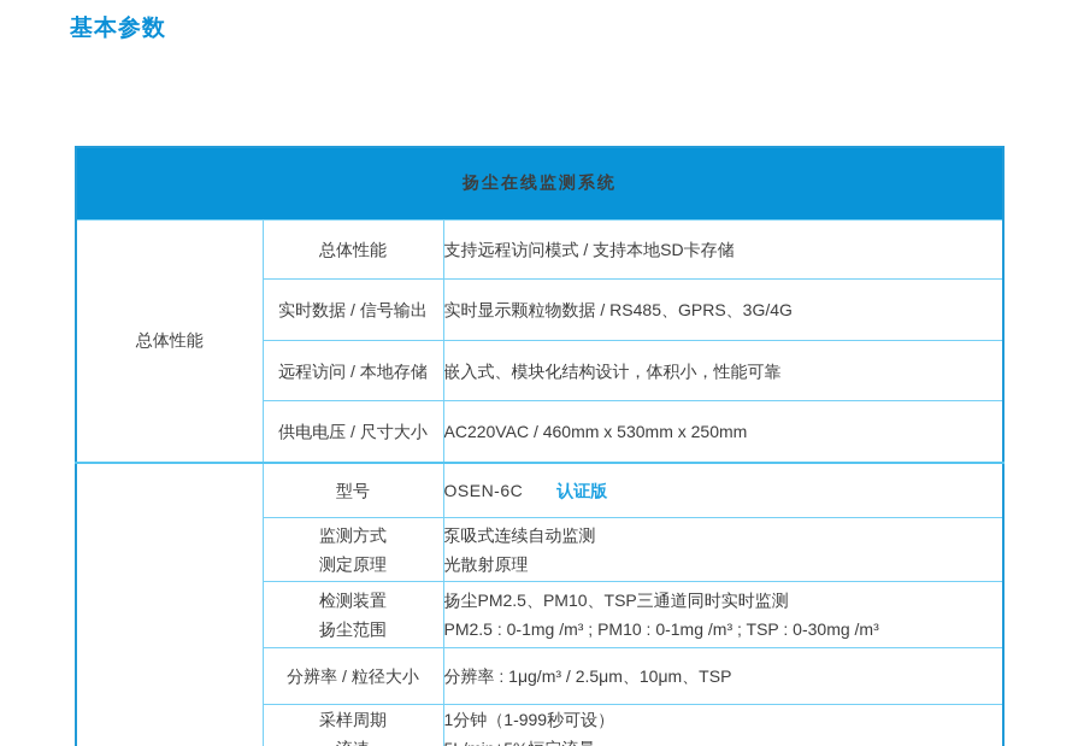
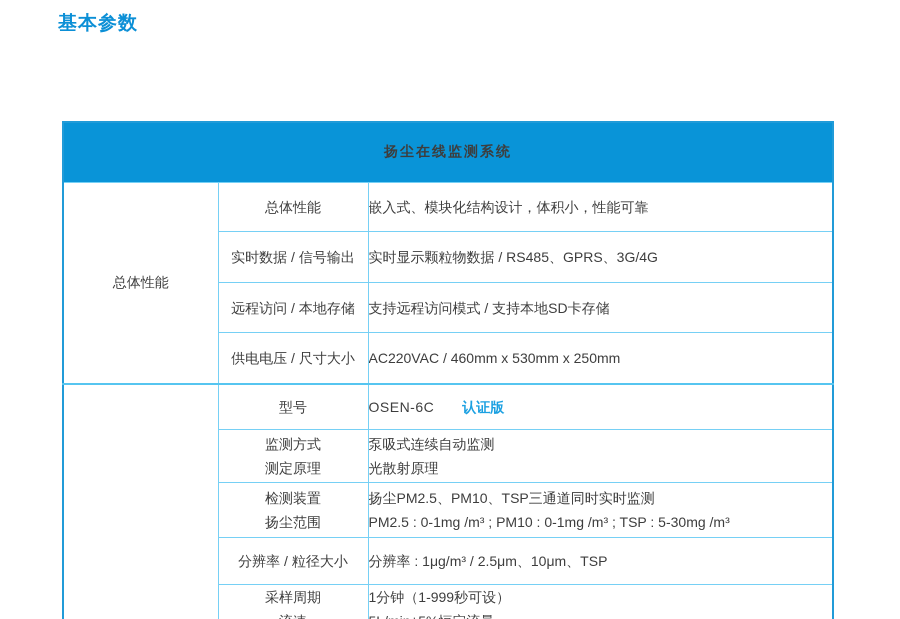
  基本参数
  扬尘在线监测系统
- 总体性能	总体性能	支持远程访问模式 / 支持本地SD卡存储
+ 总体性能	总体性能	嵌入式、模块化结构设计，体积小，性能可靠
  实时数据 / 信号输出	实时显示颗粒物数据 / RS485、GPRS、3G/4G
- 远程访问 / 本地存储	嵌入式、模块化结构设计，体积小，性能可靠
+ 远程访问 / 本地存储	支持远程访问模式 / 支持本地SD卡存储
  供电电压 / 尺寸大小	AC220VAC / 460mm x 530mm x 250mm
  	型号	OSEN-6C 认证版
  监测方式 测定原理	泵吸式连续自动监测 光散射原理
- 检测装置 扬尘范围	扬尘PM2.5、PM10、TSP三通道同时实时监测 PM2.5 : 0-1mg /m³ ; PM10 : 0-1mg /m³ ; TSP : 0-30mg /m³
+ 检测装置 扬尘范围	扬尘PM2.5、PM10、TSP三通道同时实时监测 PM2.5 : 0-1mg /m³ ; PM10 : 0-1mg /m³ ; TSP : 5-30mg /m³
  分辨率 / 粒径大小	分辨率 : 1μg/m³ / 2.5μm、10μm、TSP
